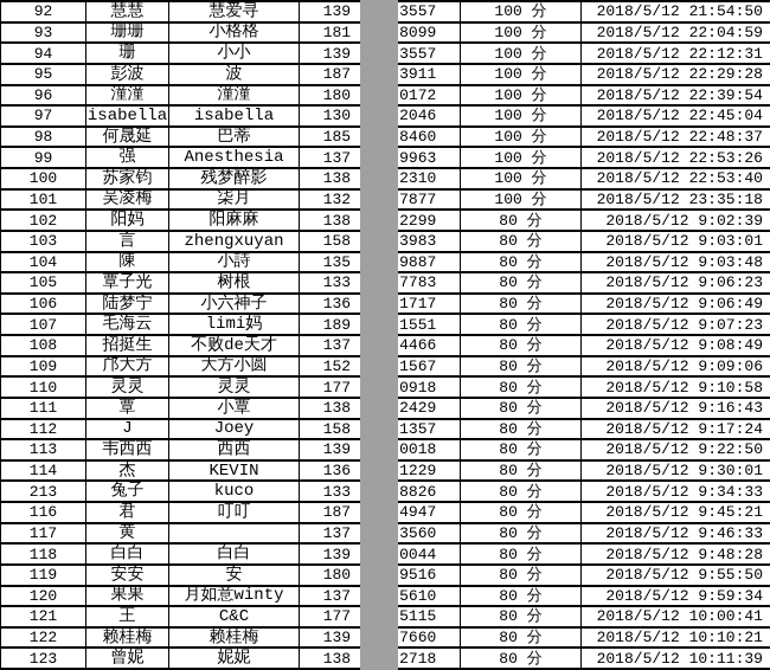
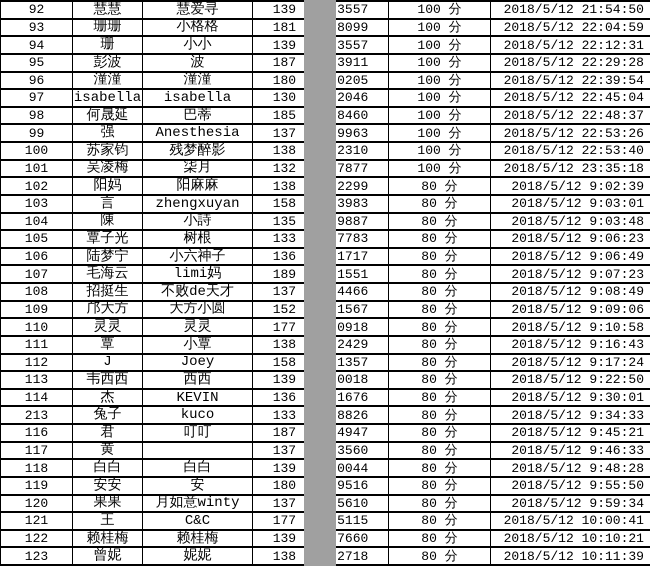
  92	慧慧	慧爱寻	139 3557	100 分	2018/5/12 21:54:50
  93	珊珊	小格格	181 8099	100 分	2018/5/12 22:04:59
  94	珊	小小	139 3557	100 分	2018/5/12 22:12:31
  95	彭波	波	187 3911	100 分	2018/5/12 22:29:28
- 96	潼潼	潼潼	180 0172	100 分	2018/5/12 22:39:54
+ 96	潼潼	潼潼	180 0205	100 分	2018/5/12 22:39:54
  97	isabella	isabella	130 2046	100 分	2018/5/12 22:45:04
  98	何晟延	巴蒂	185 8460	100 分	2018/5/12 22:48:37
  99	强	Anesthesia	137 9963	100 分	2018/5/12 22:53:26
  100	苏家钧	残梦醉影	138 2310	100 分	2018/5/12 22:53:40
  101	吴凌梅	柒月	132 7877	100 分	2018/5/12 23:35:18
  102	阳妈	阳麻麻	138 2299	80 分	2018/5/12 9:02:39
  103	言	zhengxuyan	158 3983	80 分	2018/5/12 9:03:01
  104	陳	小詩	135 9887	80 分	2018/5/12 9:03:48
  105	覃子光	树根	133 7783	80 分	2018/5/12 9:06:23
  106	陆梦宁	小六神子	136 1717	80 分	2018/5/12 9:06:49
  107	毛海云	limi妈	189 1551	80 分	2018/5/12 9:07:23
  108	招挺生	不败de天才	137 4466	80 分	2018/5/12 9:08:49
  109	邝大方	大方小圆	152 1567	80 分	2018/5/12 9:09:06
  110	灵灵	灵灵	177 0918	80 分	2018/5/12 9:10:58
  111	覃	小覃	138 2429	80 分	2018/5/12 9:16:43
  112	J	Joey	158 1357	80 分	2018/5/12 9:17:24
  113	韦西西	西西	139 0018	80 分	2018/5/12 9:22:50
- 114	杰	KEVIN	136 1229	80 分	2018/5/12 9:30:01
+ 114	杰	KEVIN	136 1676	80 分	2018/5/12 9:30:01
  213	兔子	kuco	133 8826	80 分	2018/5/12 9:34:33
  116	君	叮叮	187 4947	80 分	2018/5/12 9:45:21
  117	黄		137 3560	80 分	2018/5/12 9:46:33
  118	白白	白白	139 0044	80 分	2018/5/12 9:48:28
  119	安安	安	180 9516	80 分	2018/5/12 9:55:50
  120	果果	月如意winty	137 5610	80 分	2018/5/12 9:59:34
  121	王	C&C	177 5115	80 分	2018/5/12 10:00:41
  122	赖桂梅	赖桂梅	139 7660	80 分	2018/5/12 10:10:21
  123	曾妮	妮妮	138 2718	80 分	2018/5/12 10:11:39
